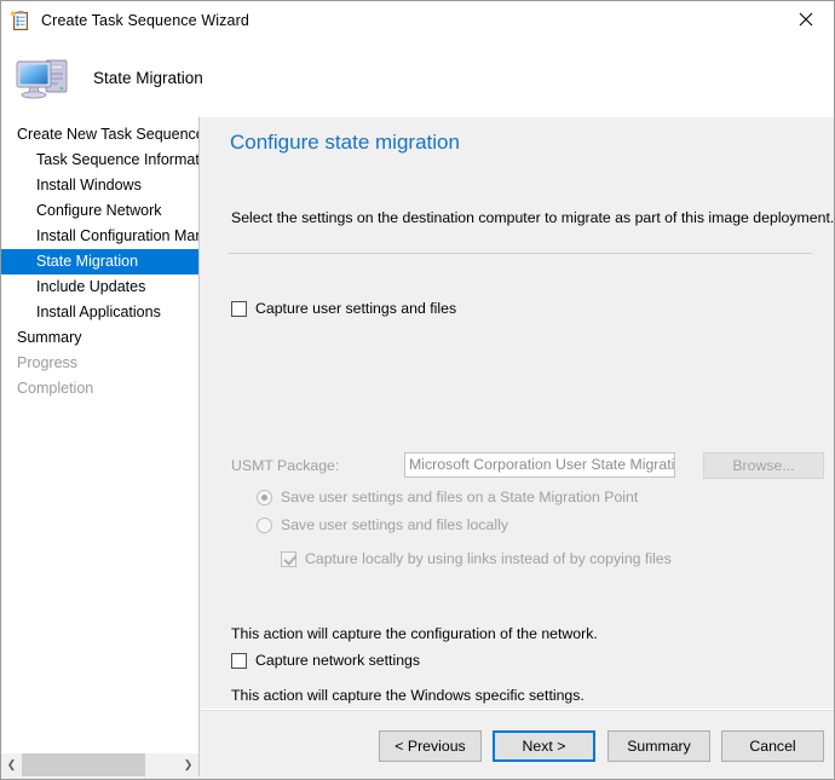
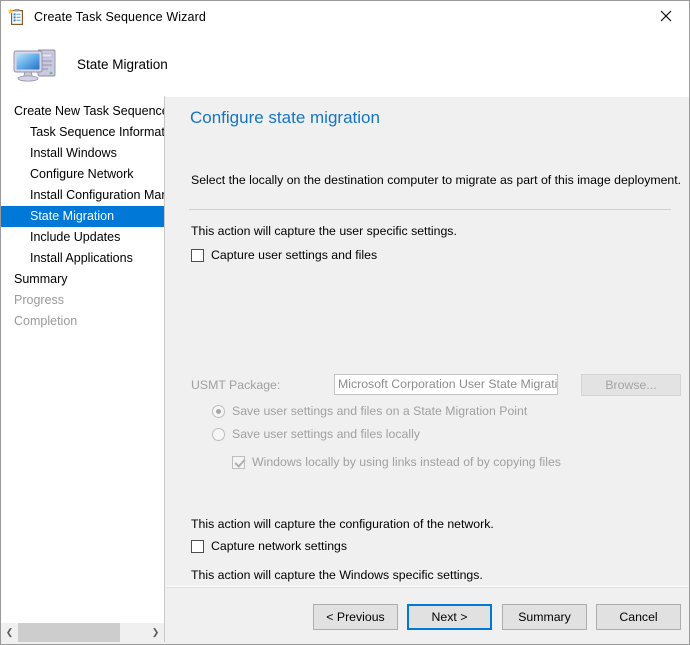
  Create Task Sequence Wizard
  State Migration
  Create New Task Sequenc
  Task Sequence Informat
  Install Windows
  Configure Network
  Install Configuration Ma
  State Migration
  Include Updates
  Install Applications
  Summary
  Progress
  Completion
  ❮
  ❯
  Configure state migration
- Select the settings on the destination computer to migrate as part of this image deployment.
+ Select the locally on the destination computer to migrate as part of this image deployment.
+ This action will capture the user specific settings.
  Capture user settings and files
  USMT Package:
  Microsoft Corporation User State Migrati
  Browse...
  Save user settings and files on a State Migration Point
  Save user settings and files locally
- Capture locally by using links instead of by copying files
+ Windows locally by using links instead of by copying files
  This action will capture the configuration of the network.
  Capture network settings
  This action will capture the Windows specific settings.
  < Previous
  Next >
  Summary
  Cancel
